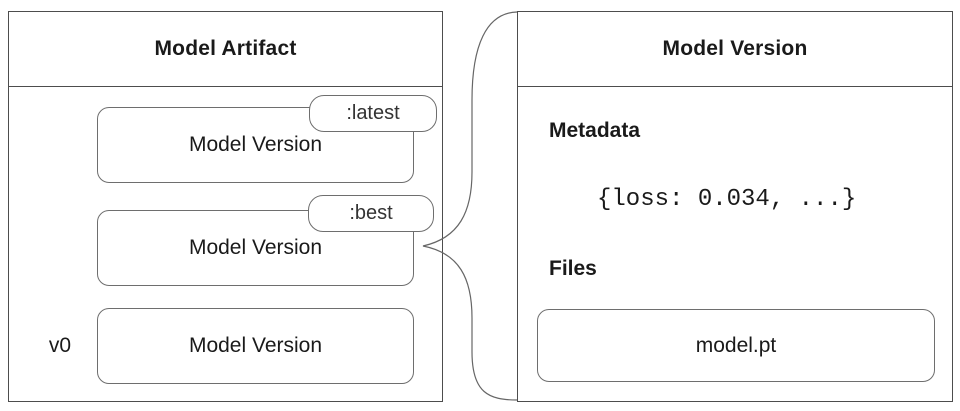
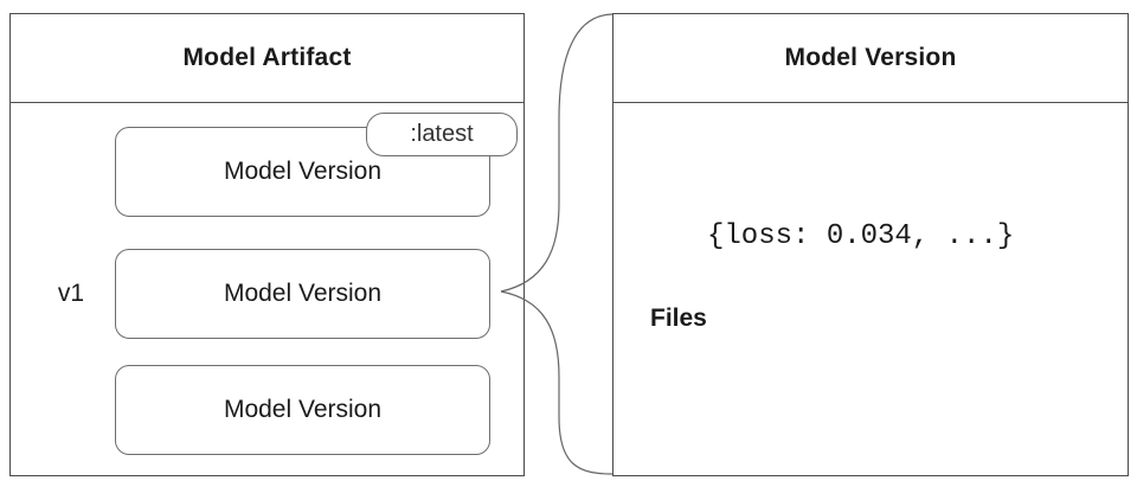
  Model Artifact
  Model Version
  :latest
+ v1
  Model Version
- :best
- v0
  Model Version
  Model Version
- Metadata
  {loss: 0.034, ...}
  Files
- model.pt
